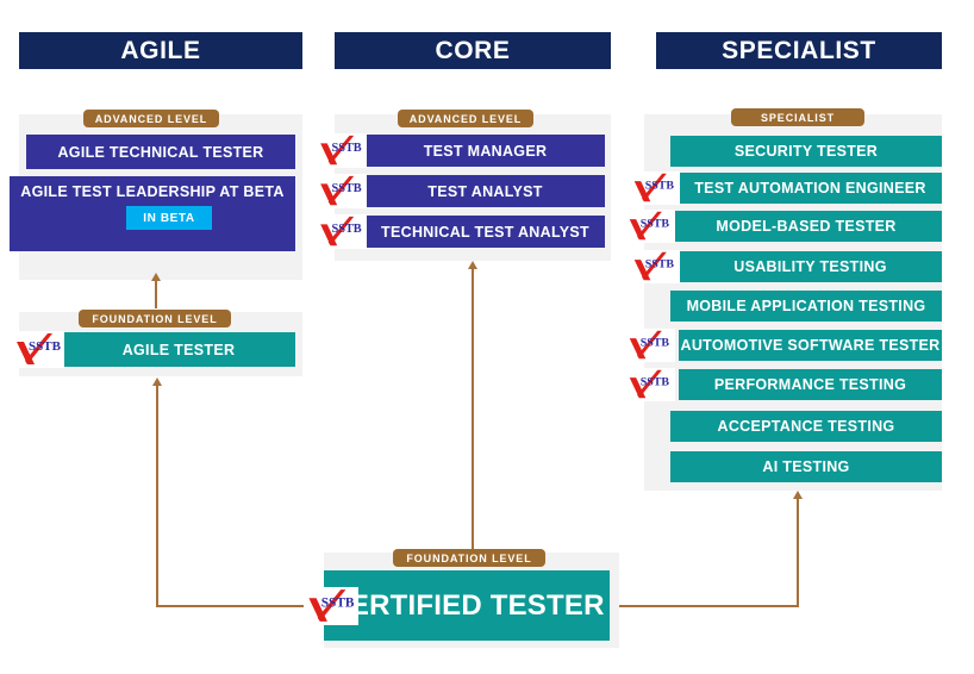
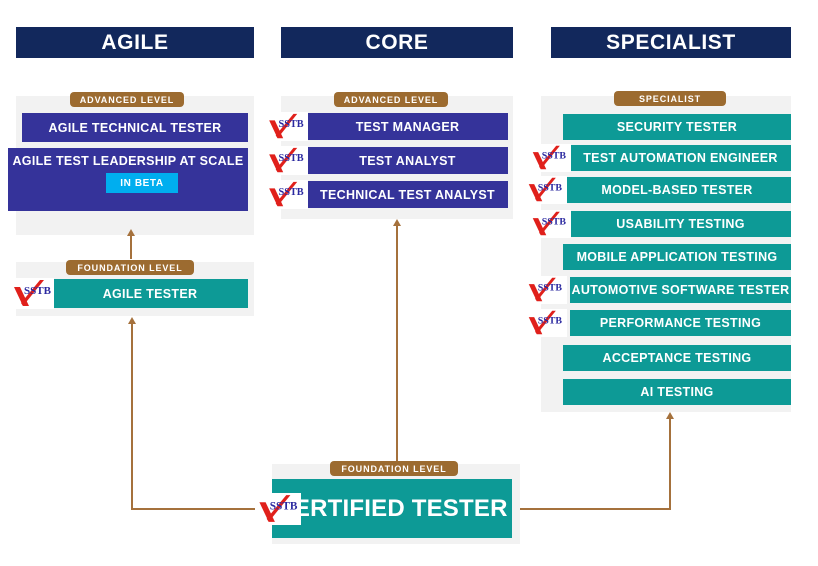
  AGILE
  CORE
  SPECIALIST
  ADVANCED LEVEL
  AGILE TECHNICAL TESTER
- AGILE TEST LEADERSHIP AT BETA
+ AGILE TEST LEADERSHIP AT SCALE
  IN BETA
  FOUNDATION LEVEL
  AGILE TESTER
  SSTB
  ADVANCED LEVEL
  TEST MANAGER
  SSTB
  TEST ANALYST
  SSTB
  TECHNICAL TEST ANALYST
  SSTB
  SPECIALIST
  SECURITY TESTER
  TEST AUTOMATION ENGINEER
  SSTB
  MODEL-BASED TESTER
  SSTB
  USABILITY TESTING
  SSTB
  MOBILE APPLICATION TESTING
  AUTOMOTIVE SOFTWARE TESTER
  SSTB
  PERFORMANCE TESTING
  SSTB
  ACCEPTANCE TESTING
  AI TESTING
  FOUNDATION LEVEL
  ERTIFIED TESTER
  SSTB
